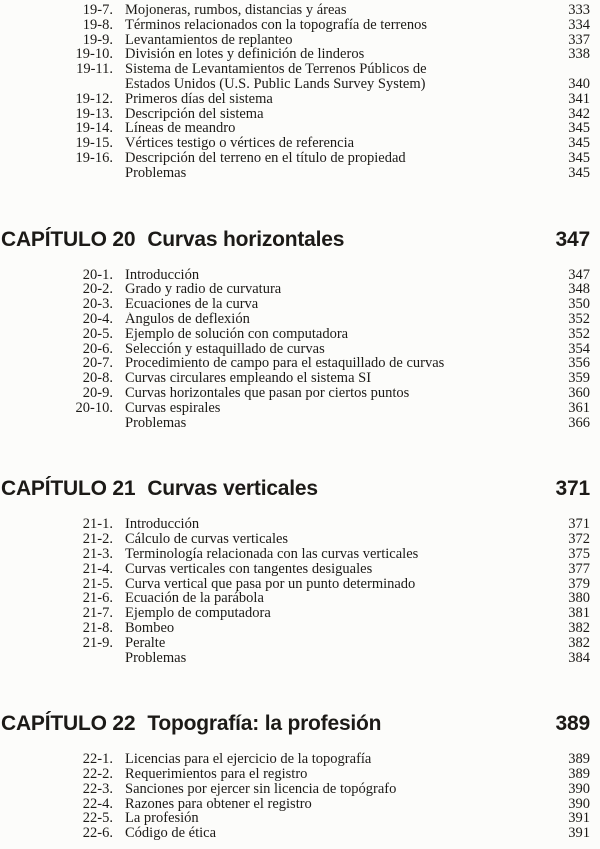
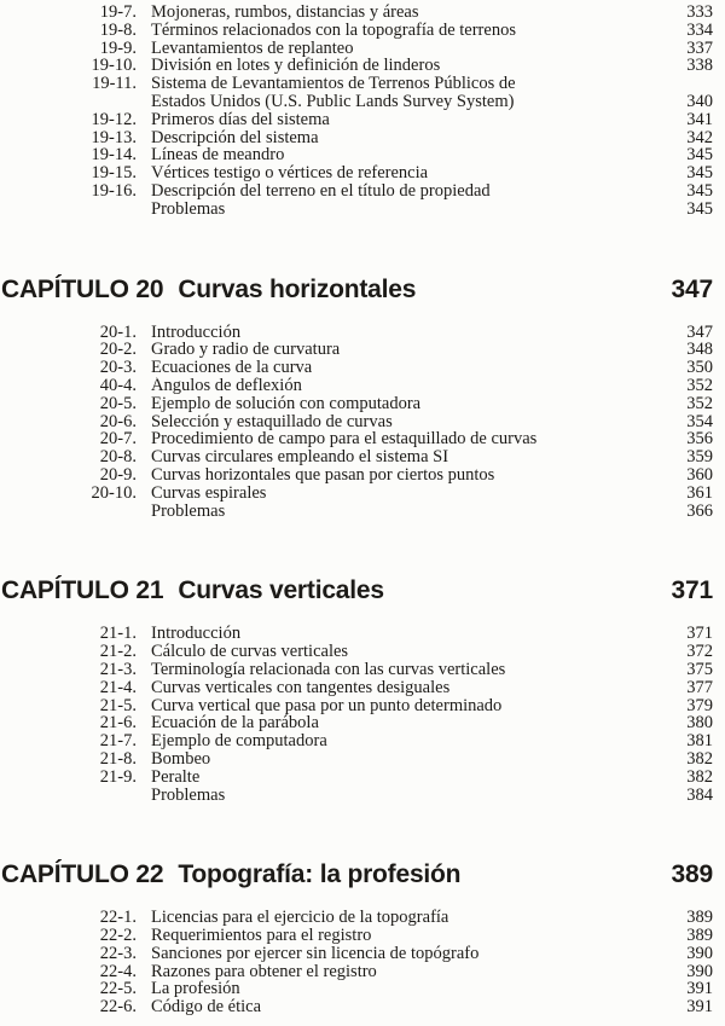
  19-7.
  Mojoneras, rumbos, distancias y áreas
  333
  19-8.
  Términos relacionados con la topografía de terrenos
  334
  19-9.
  Levantamientos de replanteo
  337
  19-10.
  División en lotes y definición de linderos
  338
  19-11.
  Sistema de Levantamientos de Terrenos Públicos de
  Estados Unidos (U.S. Public Lands Survey System)
  340
  19-12.
  Primeros días del sistema
  341
  19-13.
  Descripción del sistema
  342
  19-14.
  Líneas de meandro
  345
  19-15.
  Vértices testigo o vértices de referencia
  345
  19-16.
  Descripción del terreno en el título de propiedad
  345
  Problemas
  345
  CAPÍTULO 20
  Curvas horizontales
  347
  20-1.
  Introducción
  347
  20-2.
  Grado y radio de curvatura
  348
  20-3.
  Ecuaciones de la curva
  350
- 20-4.
+ 40-4.
  Ángulos de deflexión
  352
  20-5.
  Ejemplo de solución con computadora
  352
  20-6.
  Selección y estaquillado de curvas
  354
  20-7.
  Procedimiento de campo para el estaquillado de curvas
  356
  20-8.
  Curvas circulares empleando el sistema SI
  359
  20-9.
  Curvas horizontales que pasan por ciertos puntos
  360
  20-10.
  Curvas espirales
  361
  Problemas
  366
  CAPÍTULO 21
  Curvas verticales
  371
  21-1.
  Introducción
  371
  21-2.
  Cálculo de curvas verticales
  372
  21-3.
  Terminología relacionada con las curvas verticales
  375
  21-4.
  Curvas verticales con tangentes desiguales
  377
  21-5.
  Curva vertical que pasa por un punto determinado
  379
  21-6.
  Ecuación de la parábola
  380
  21-7.
  Ejemplo de computadora
  381
  21-8.
  Bombeo
  382
  21-9.
  Peralte
  382
  Problemas
  384
  CAPÍTULO 22
  Topografía: la profesión
  389
  22-1.
  Licencias para el ejercicio de la topografía
  389
  22-2.
  Requerimientos para el registro
  389
  22-3.
  Sanciones por ejercer sin licencia de topógrafo
  390
  22-4.
  Razones para obtener el registro
  390
  22-5.
  La profesión
  391
  22-6.
  Código de ética
  391
